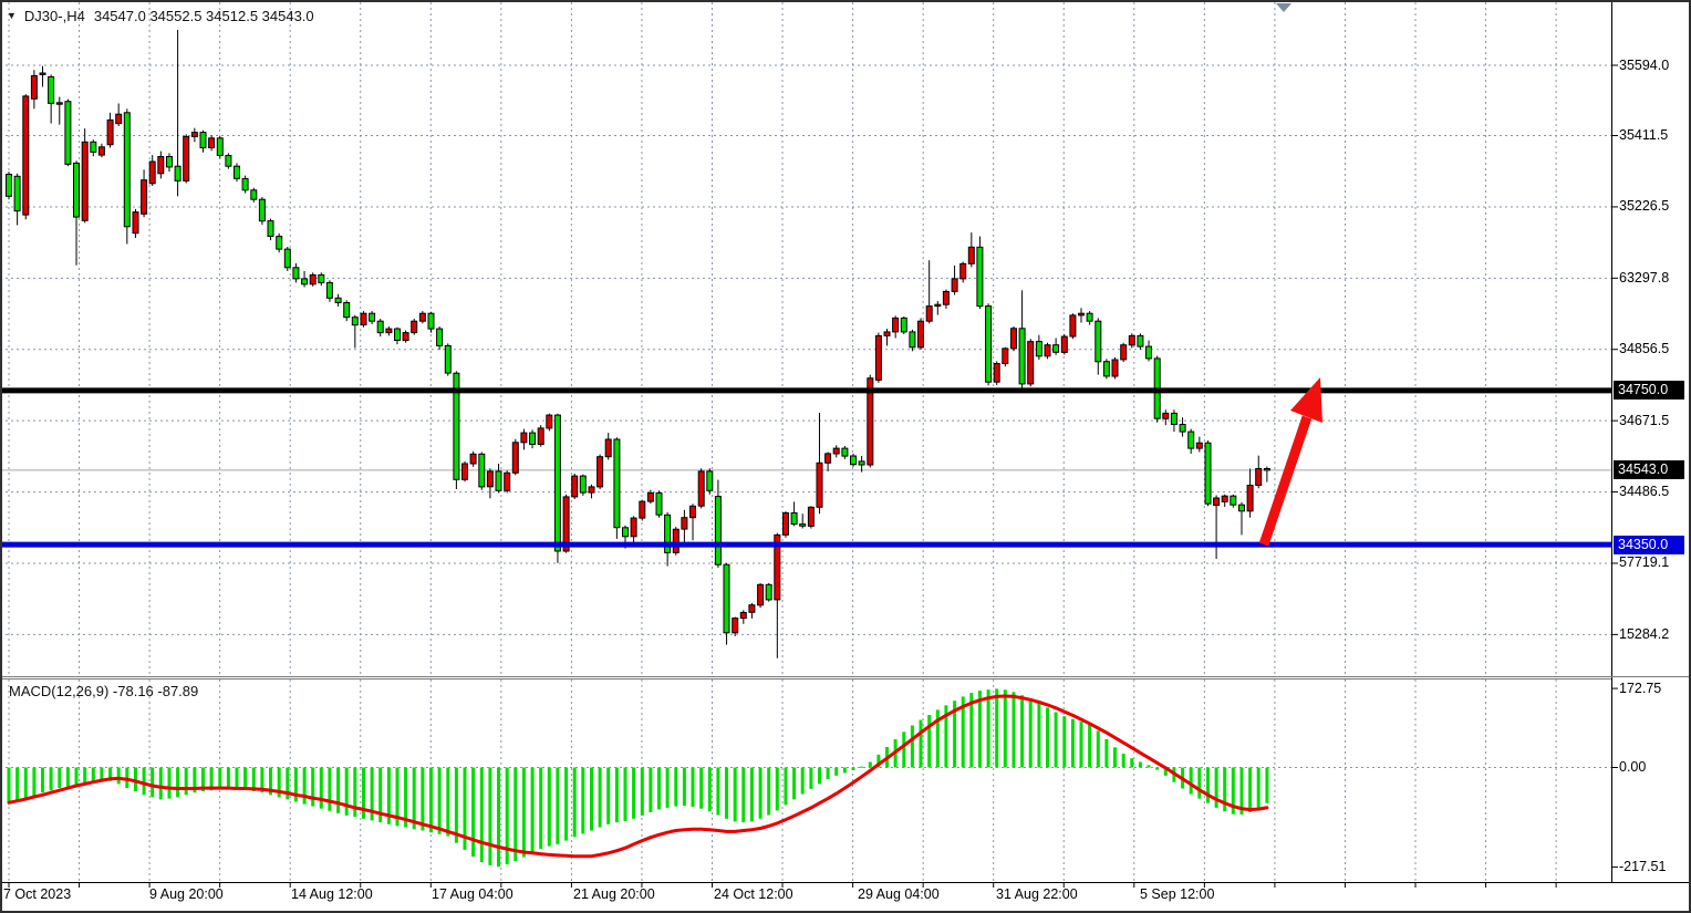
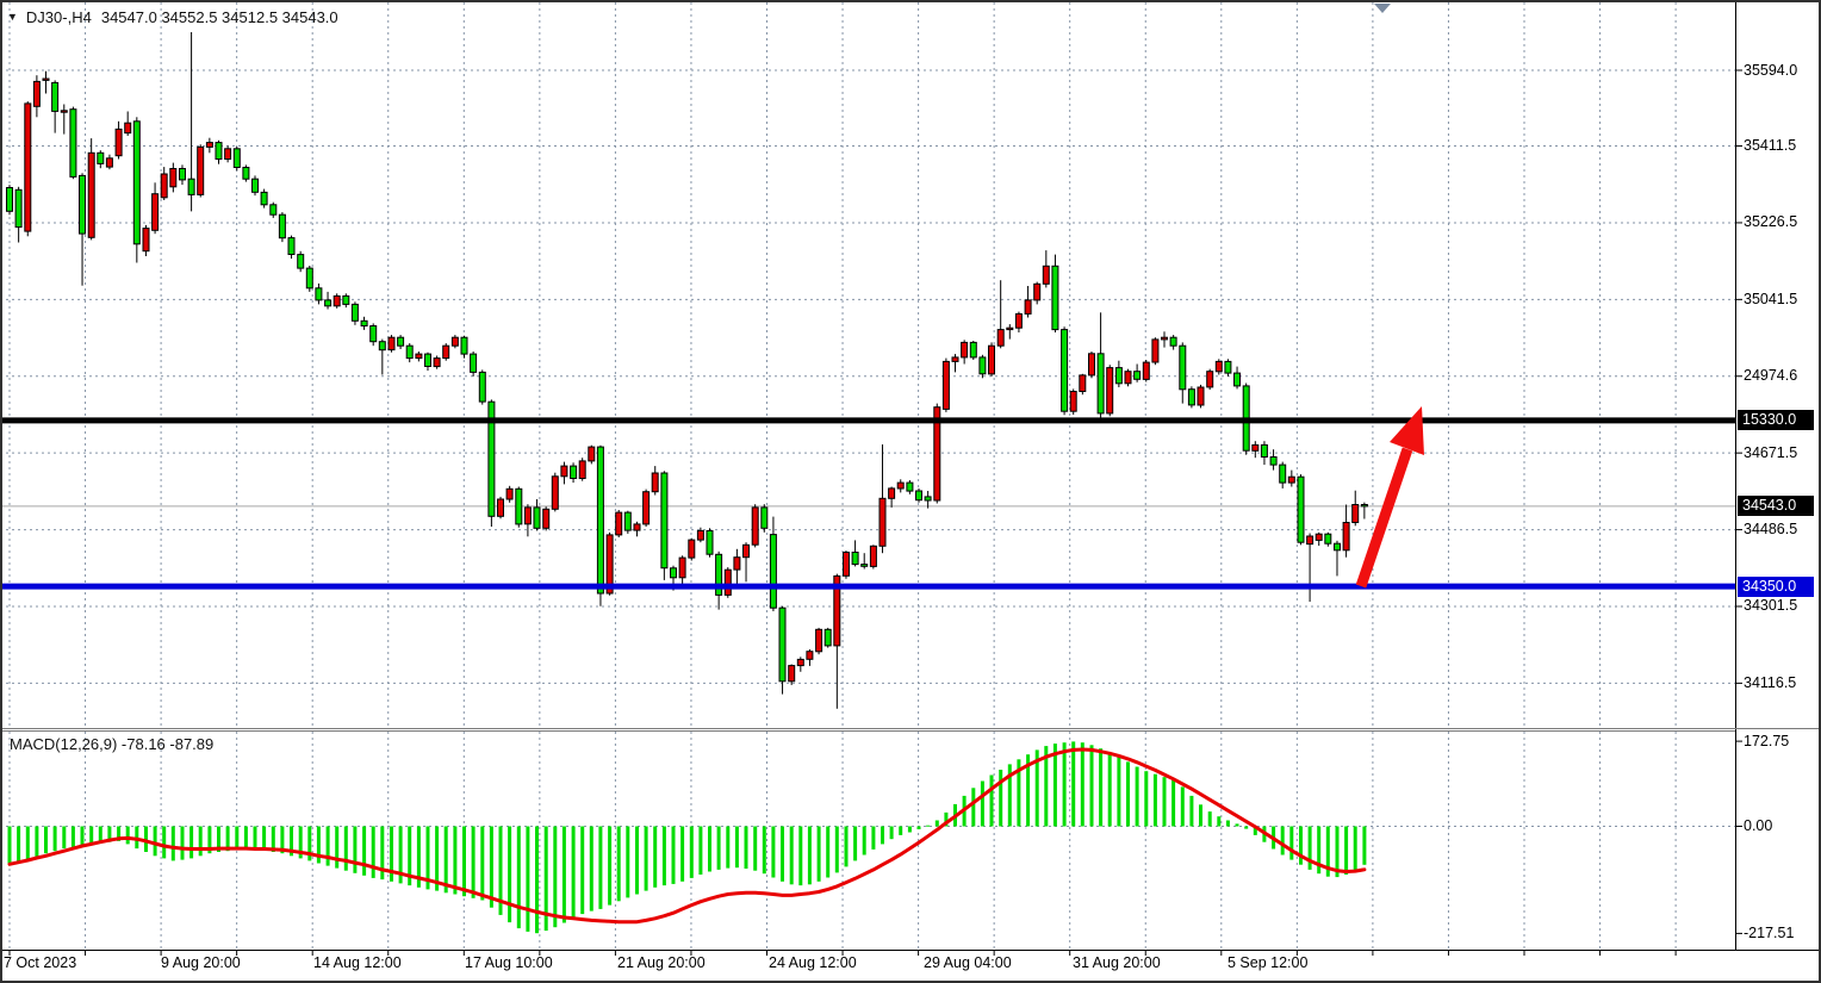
  35594.0
  35411.5
  35226.5
- 63297.8
+ 35041.5
- 34856.5
+ 24974.6
  34671.5
  34486.5
- 57719.1
+ 34301.5
- 15284.2
+ 34116.5
- 34750.0
+ 15330.0
  34543.0
  34350.0
  172.75
  0.00
  -217.51
  7 Oct 2023
  9 Aug 20:00
  14 Aug 12:00
- 17 Aug 04:00
+ 17 Aug 10:00
  21 Aug 20:00
- 24 Oct 12:00
+ 24 Aug 12:00
  29 Aug 04:00
- 31 Aug 22:00
+ 31 Aug 20:00
  5 Sep 12:00
  ▼ DJ30-,H4 34547.0 34552.5 34512.5 34543.0
  MACD(12,26,9) -78.16 -87.89
